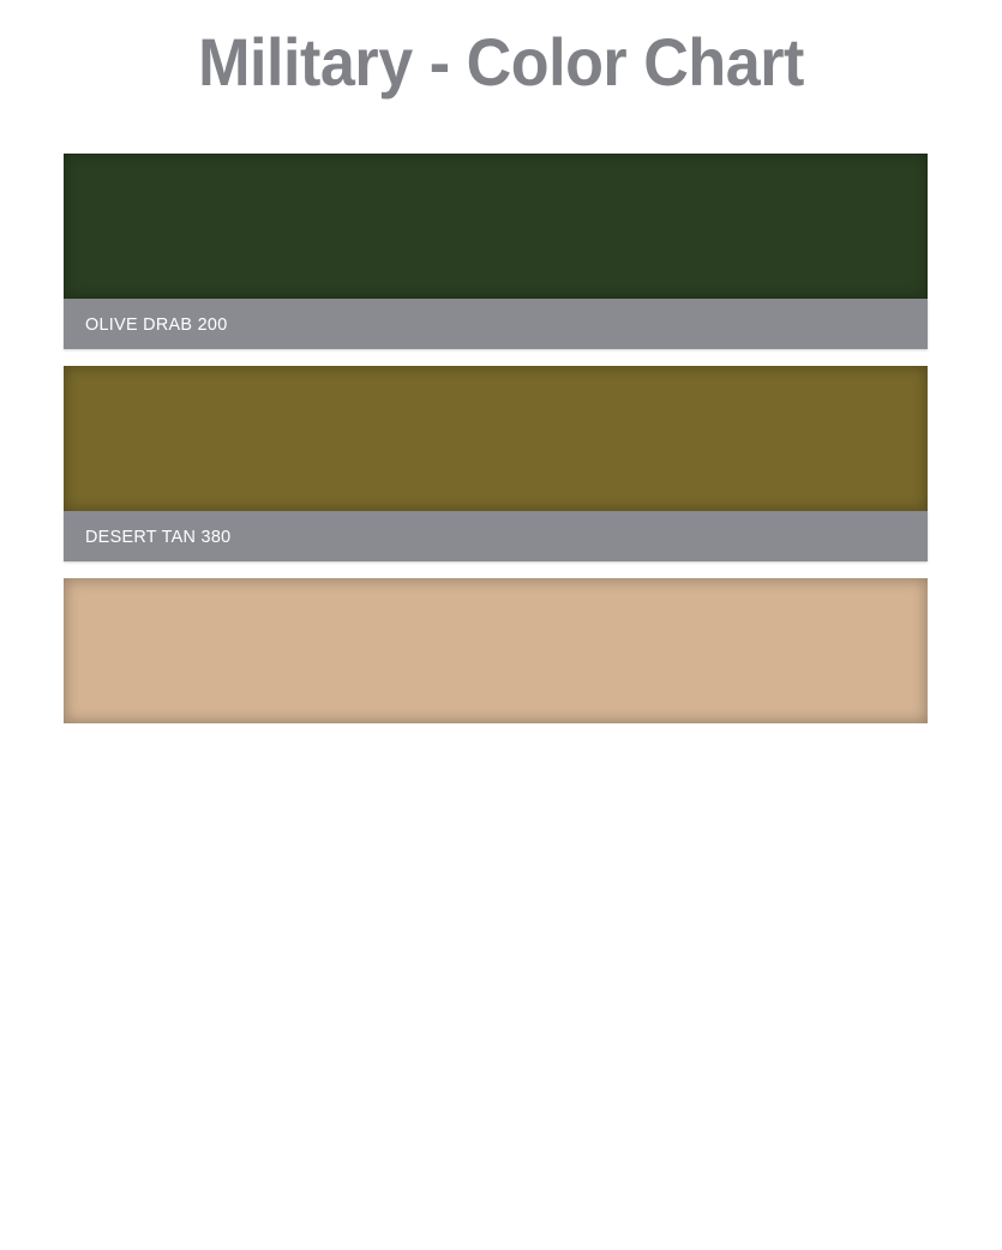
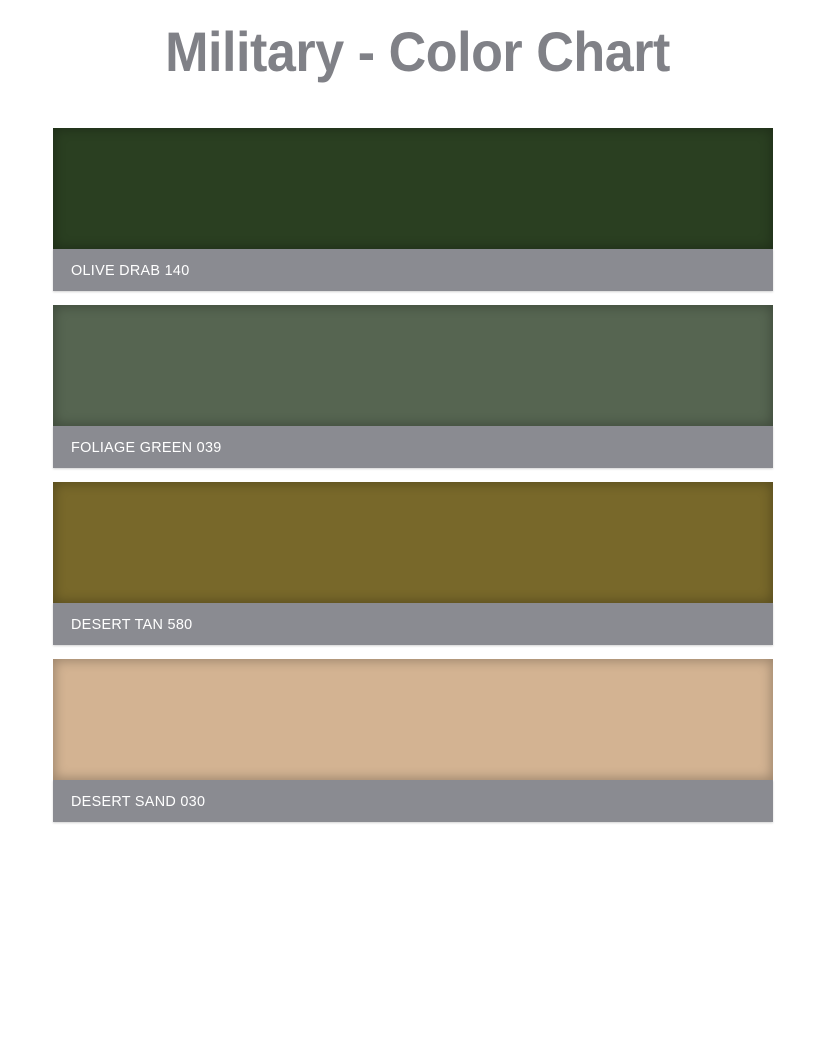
  Military - Color Chart
- OLIVE DRAB 200
+ OLIVE DRAB 140
+ FOLIAGE GREEN 039
- DESERT TAN 380
+ DESERT TAN 580
+ DESERT SAND 030
